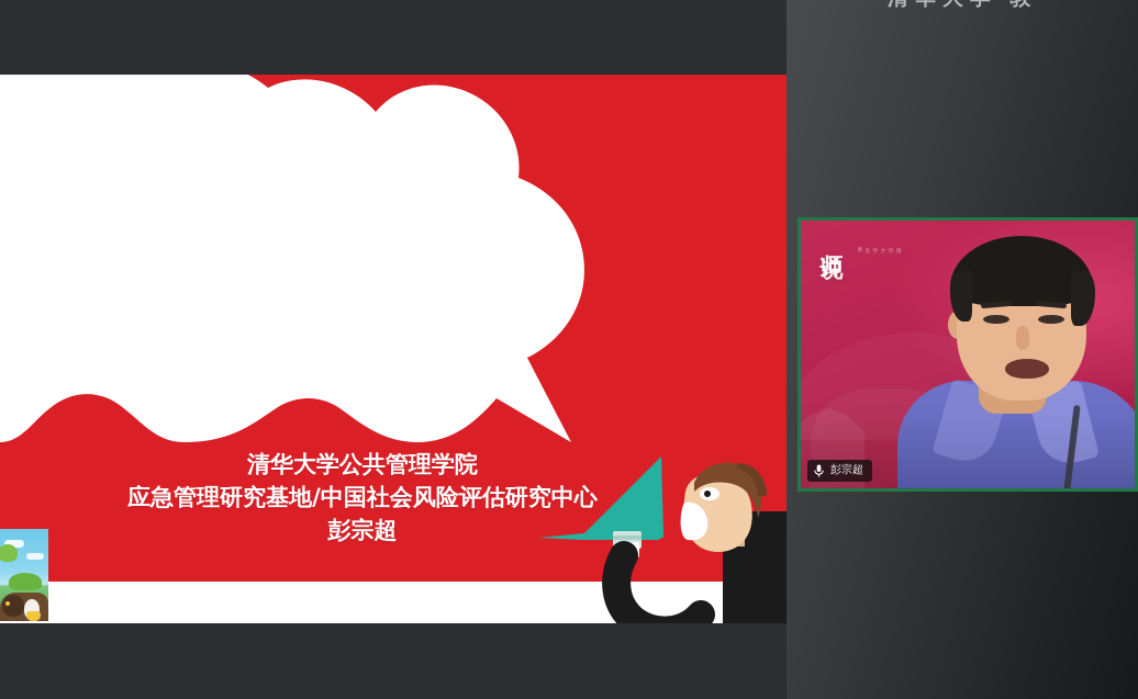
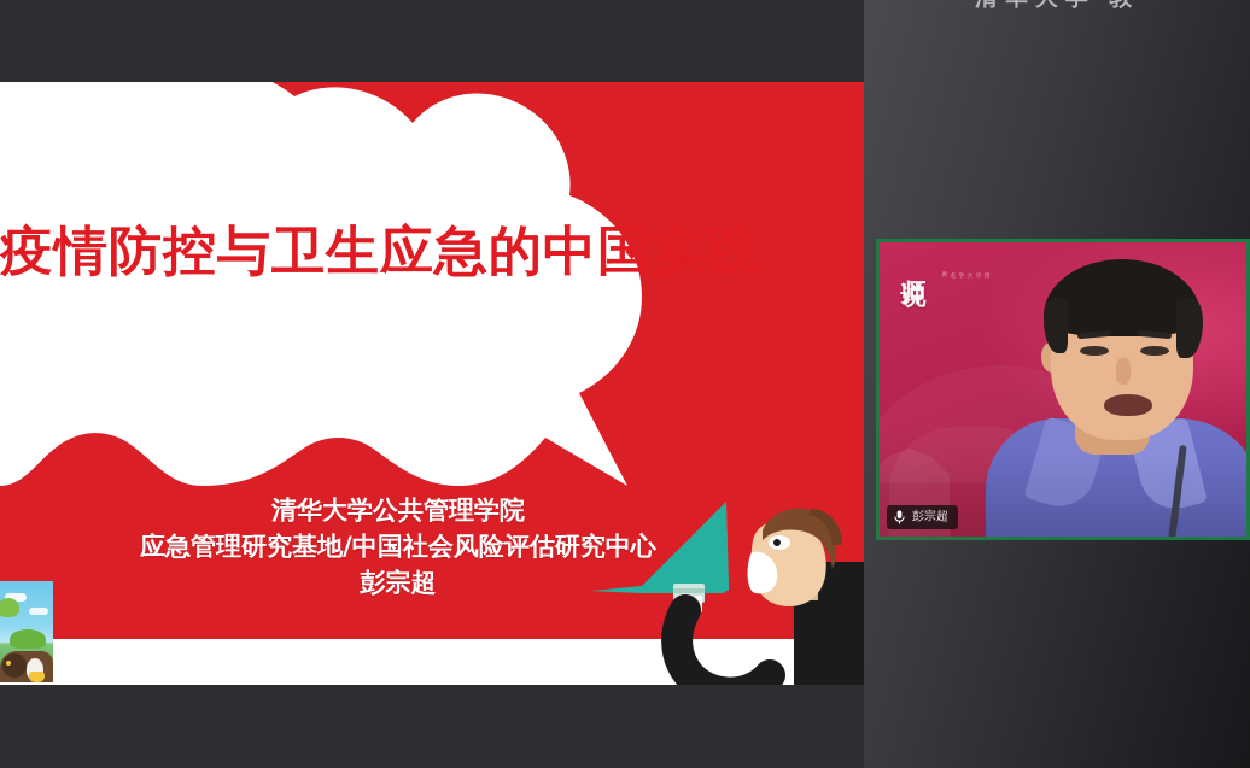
  彭宗超
+ 疫情防控与卫生应急的中国实践
  清华大学公共管理学院
  应急管理研究基地/中国社会风险评估研究中心
  彭宗超
